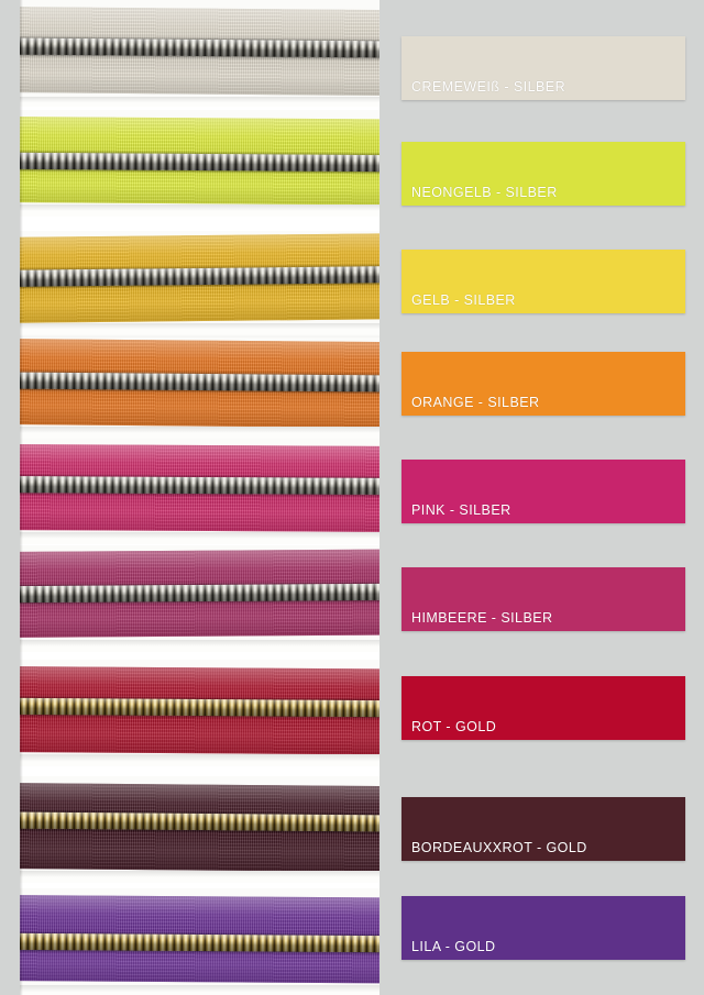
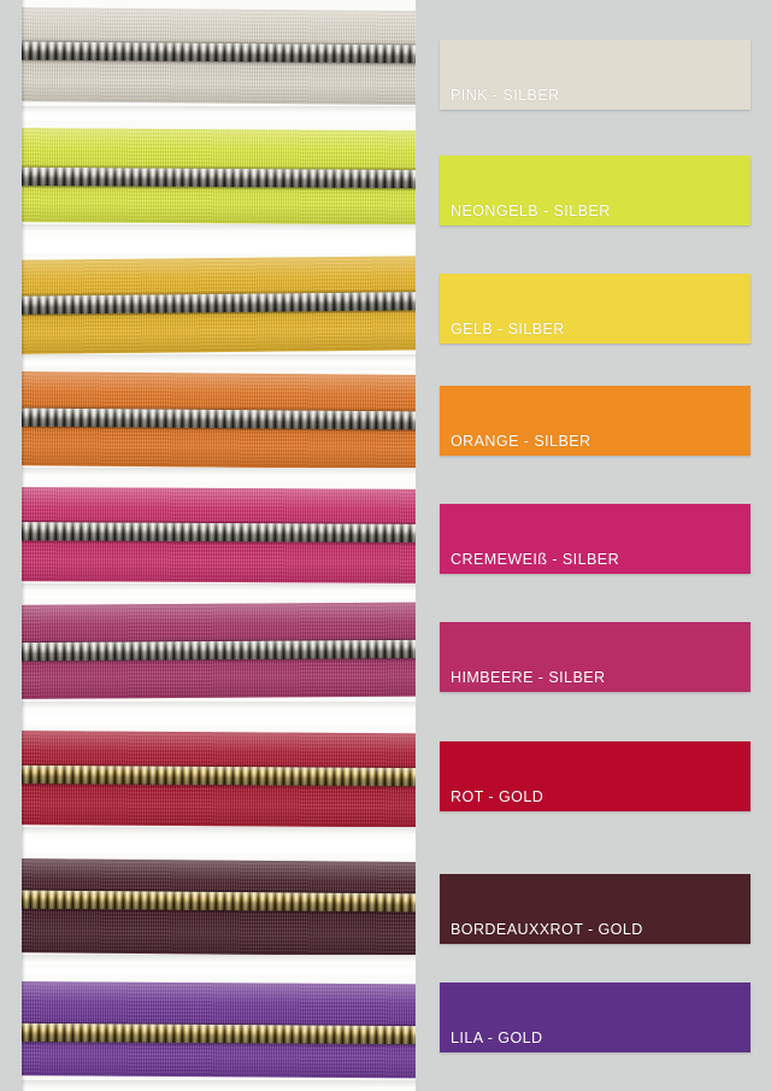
- CREMEWEIß - SILBER
+ PINK - SILBER
  NEONGELB - SILBER
  GELB - SILBER
  ORANGE - SILBER
- PINK - SILBER
+ CREMEWEIß - SILBER
  HIMBEERE - SILBER
  ROT - GOLD
  BORDEAUXXROT - GOLD
  LILA - GOLD
